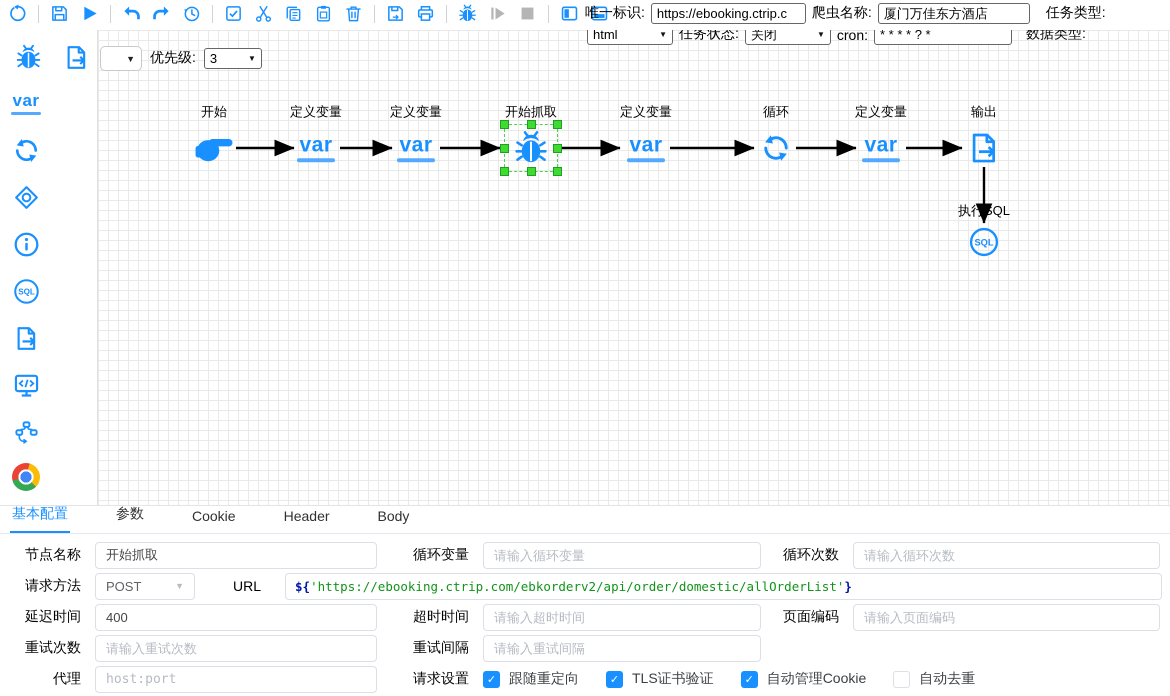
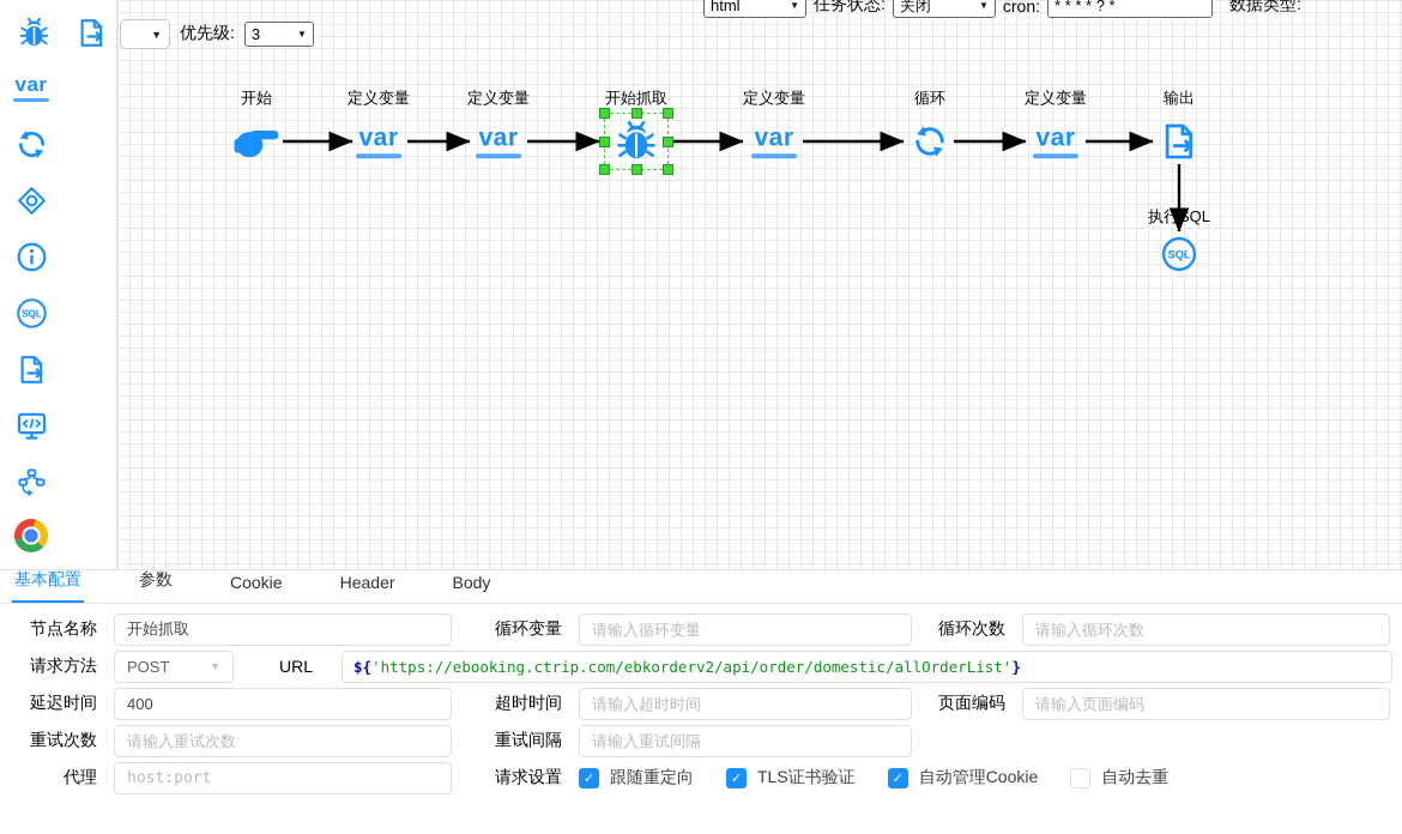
- 唯一标识:
- https://ebooking.ctrip.c
- 爬虫名称:
- 厦门万佳东方酒店
- 任务类型:
  var
  SQL
  html
  ▼
  任务状态:
  关闭
  ▼
  cron:
  * * * * ? *
  数据类型:
  ▼
  优先级:
  3
  ▼
  开始
  定义变量
  var
  定义变量
  var
  开始抓取
  定义变量
  var
  循环
  定义变量
  var
  输出
  执行SQL
  SQL
  基本配置
  参数
  Cookie
  Header
  Body
  节点名称
  开始抓取
  循环变量
  请输入循环变量
  循环次数
  请输入循环次数
  请求方法
  POST
  ▼
  URL
  ${
  'https://ebooking.ctrip.com/ebkorderv2/api/order/domestic/allOrderList'
  }
  延迟时间
  400
  超时时间
  请输入超时时间
  页面编码
  请输入页面编码
  重试次数
  请输入重试次数
  重试间隔
  请输入重试间隔
  代理
  host:port
  请求设置
  ✓
  跟随重定向
  ✓
  TLS证书验证
  ✓
  自动管理Cookie
  自动去重
